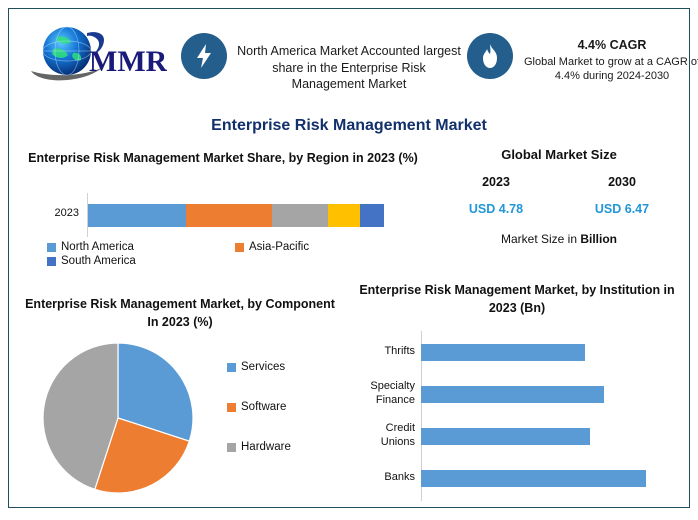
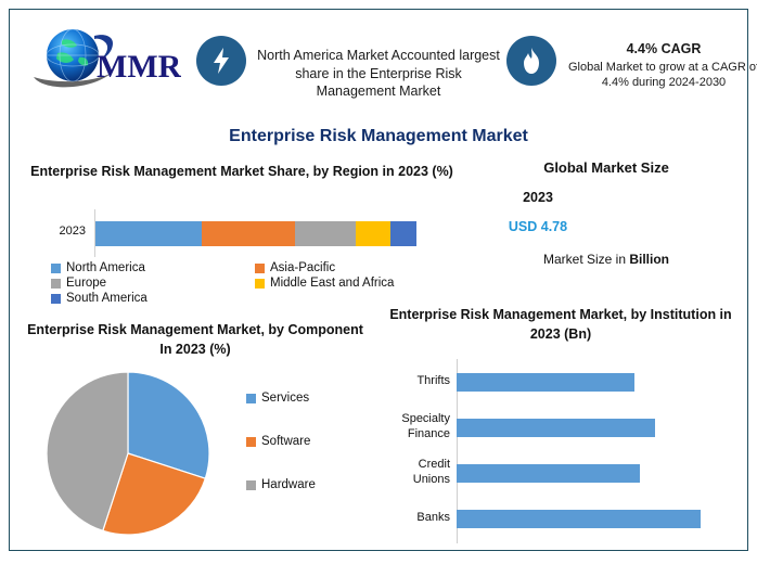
  MMR
  North America Market Accounted largest share in the Enterprise Risk Management Market
  4.4% CAGR
  Global Market to grow at a CAGR o 4.4% during 2024-2030
  Enterprise Risk Management Market
  Enterprise Risk Management Market Share, by Region in 2023 (%)
  2023
  North America
  Asia-Pacific
+ Europe
+ Middle East and Africa
  South America
  Global Market Size
  2023
  USD 4.78
- 2030
- USD 6.47
  Market Size in Billion
  Enterprise Risk Management Market, by Component In 2023 (%)
  Services
  Software
  Hardware
  Enterprise Risk Management Market, by Institution in 2023 (Bn)
  Thrifts
  Specialty Finance
  Credit Unions
  Banks
